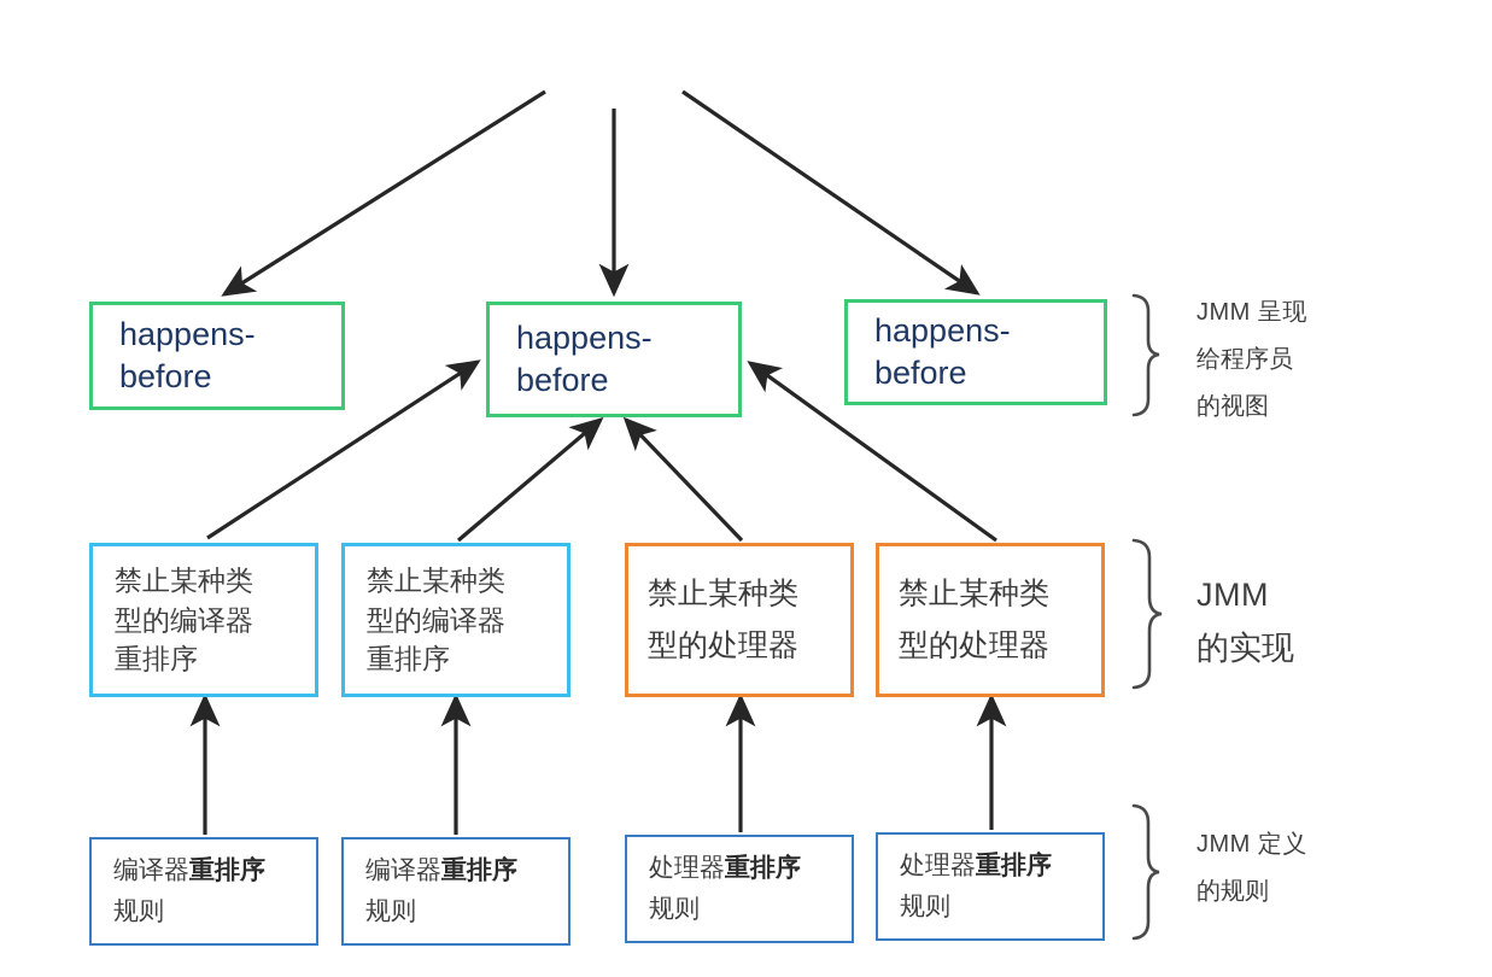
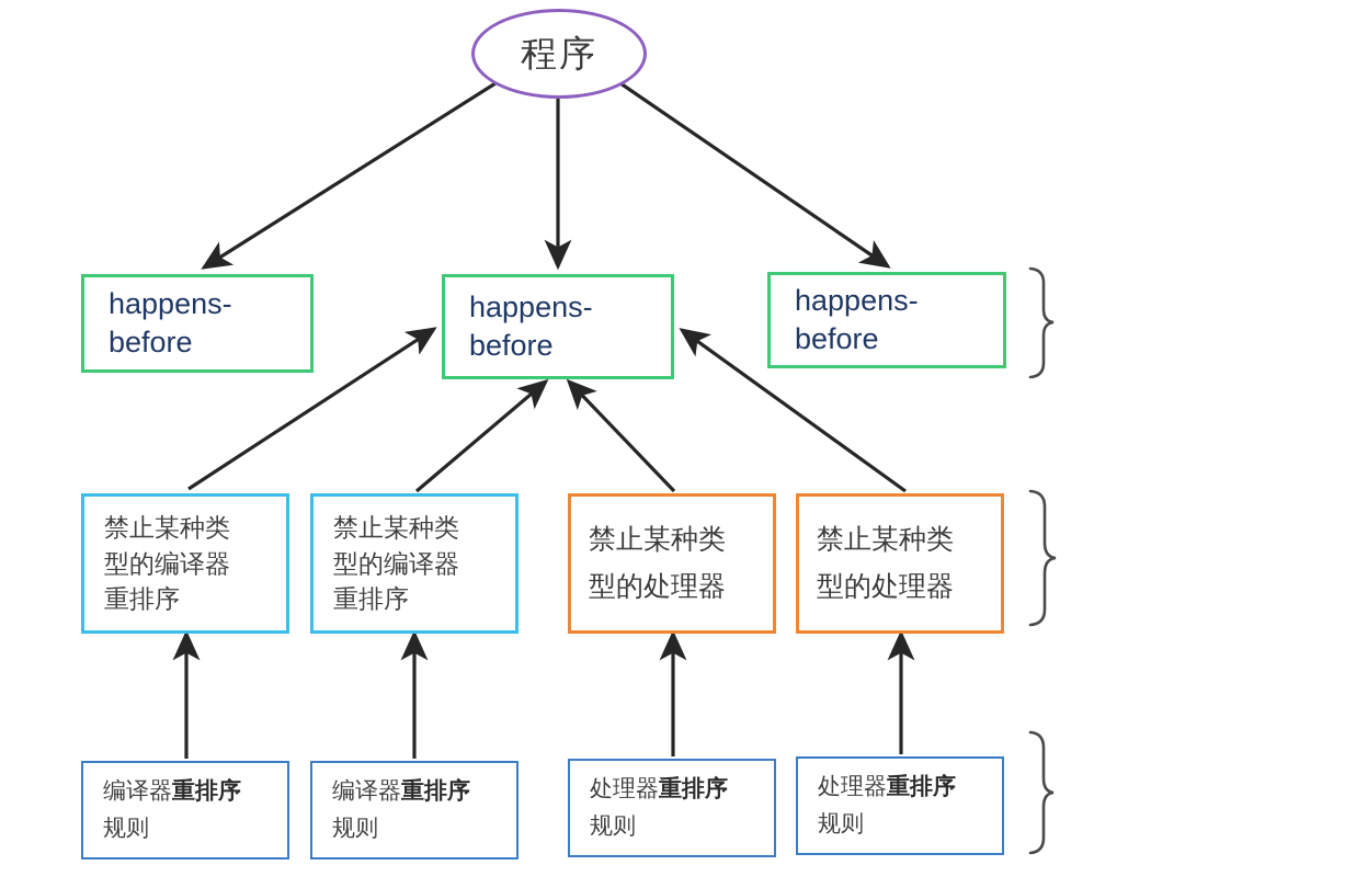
+ 程序
  happens-
  before
  happens-
  before
  happens-
  before
  禁止某种类
  型的编译器
  重排序
  禁止某种类
  型的编译器
  重排序
  禁止某种类
  型的处理器
  禁止某种类
  型的处理器
  编译器重排序
  规则
  编译器重排序
  规则
  处理器重排序
  规则
  处理器重排序
  规则
- JMM 呈现
- 给程序员
- 的视图
- JMM
- 的实现
- JMM 定义
- 的规则
